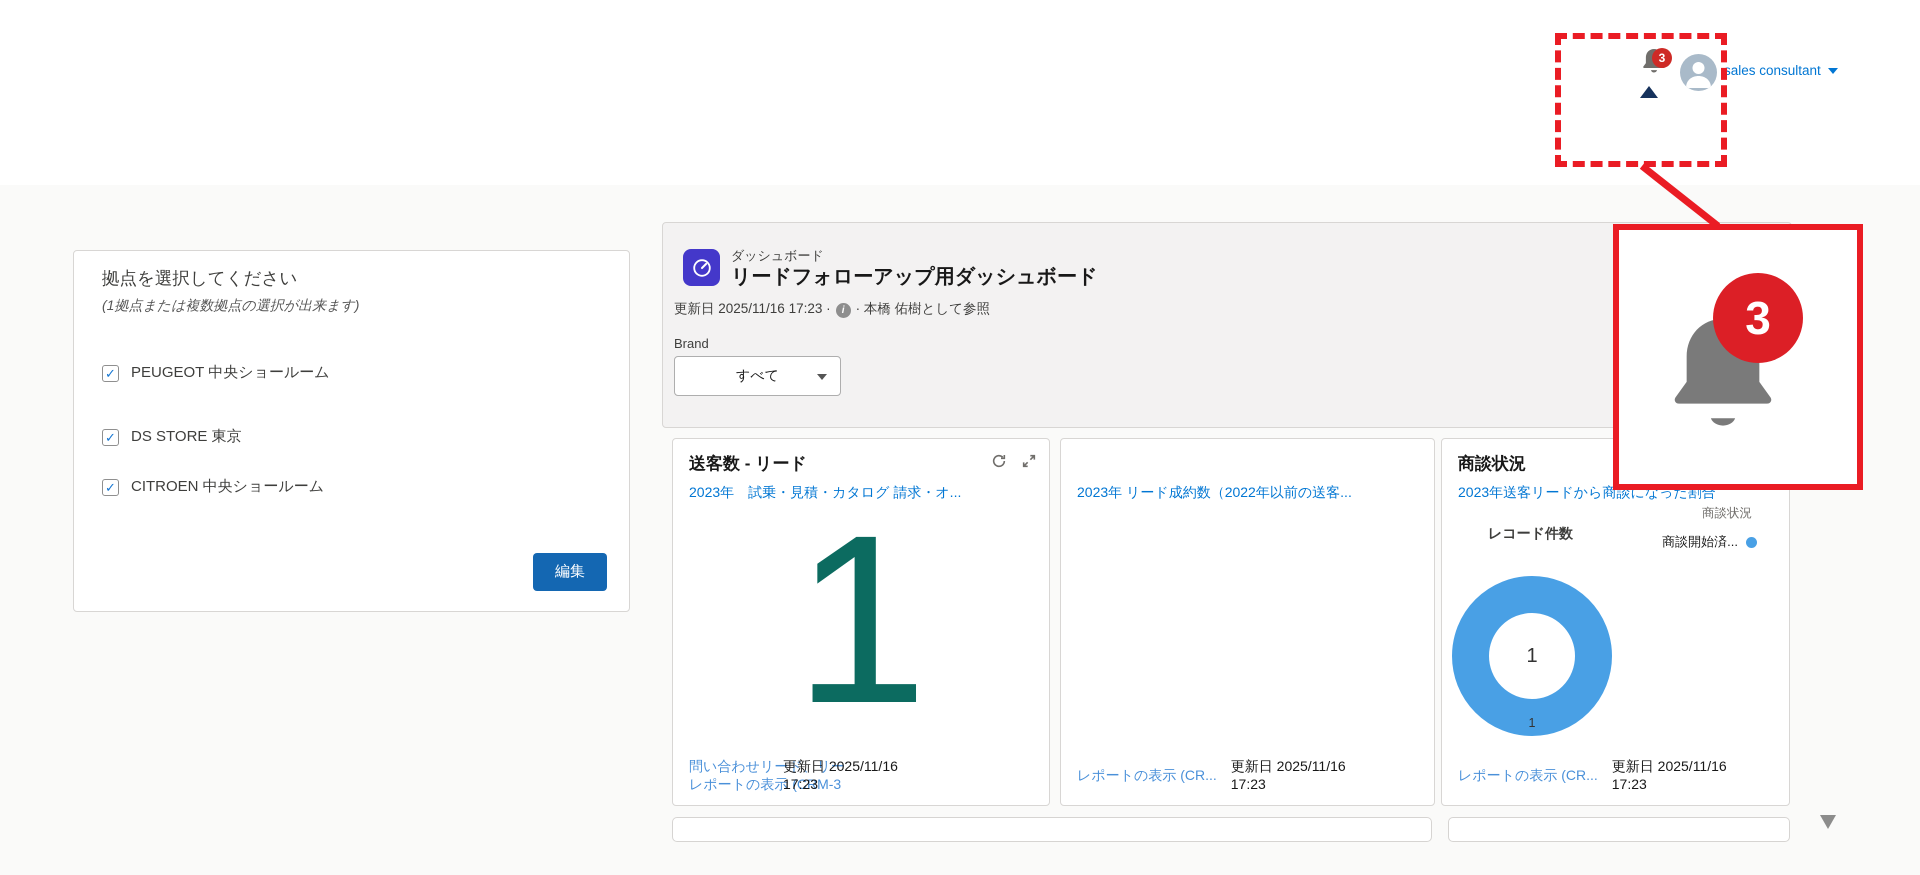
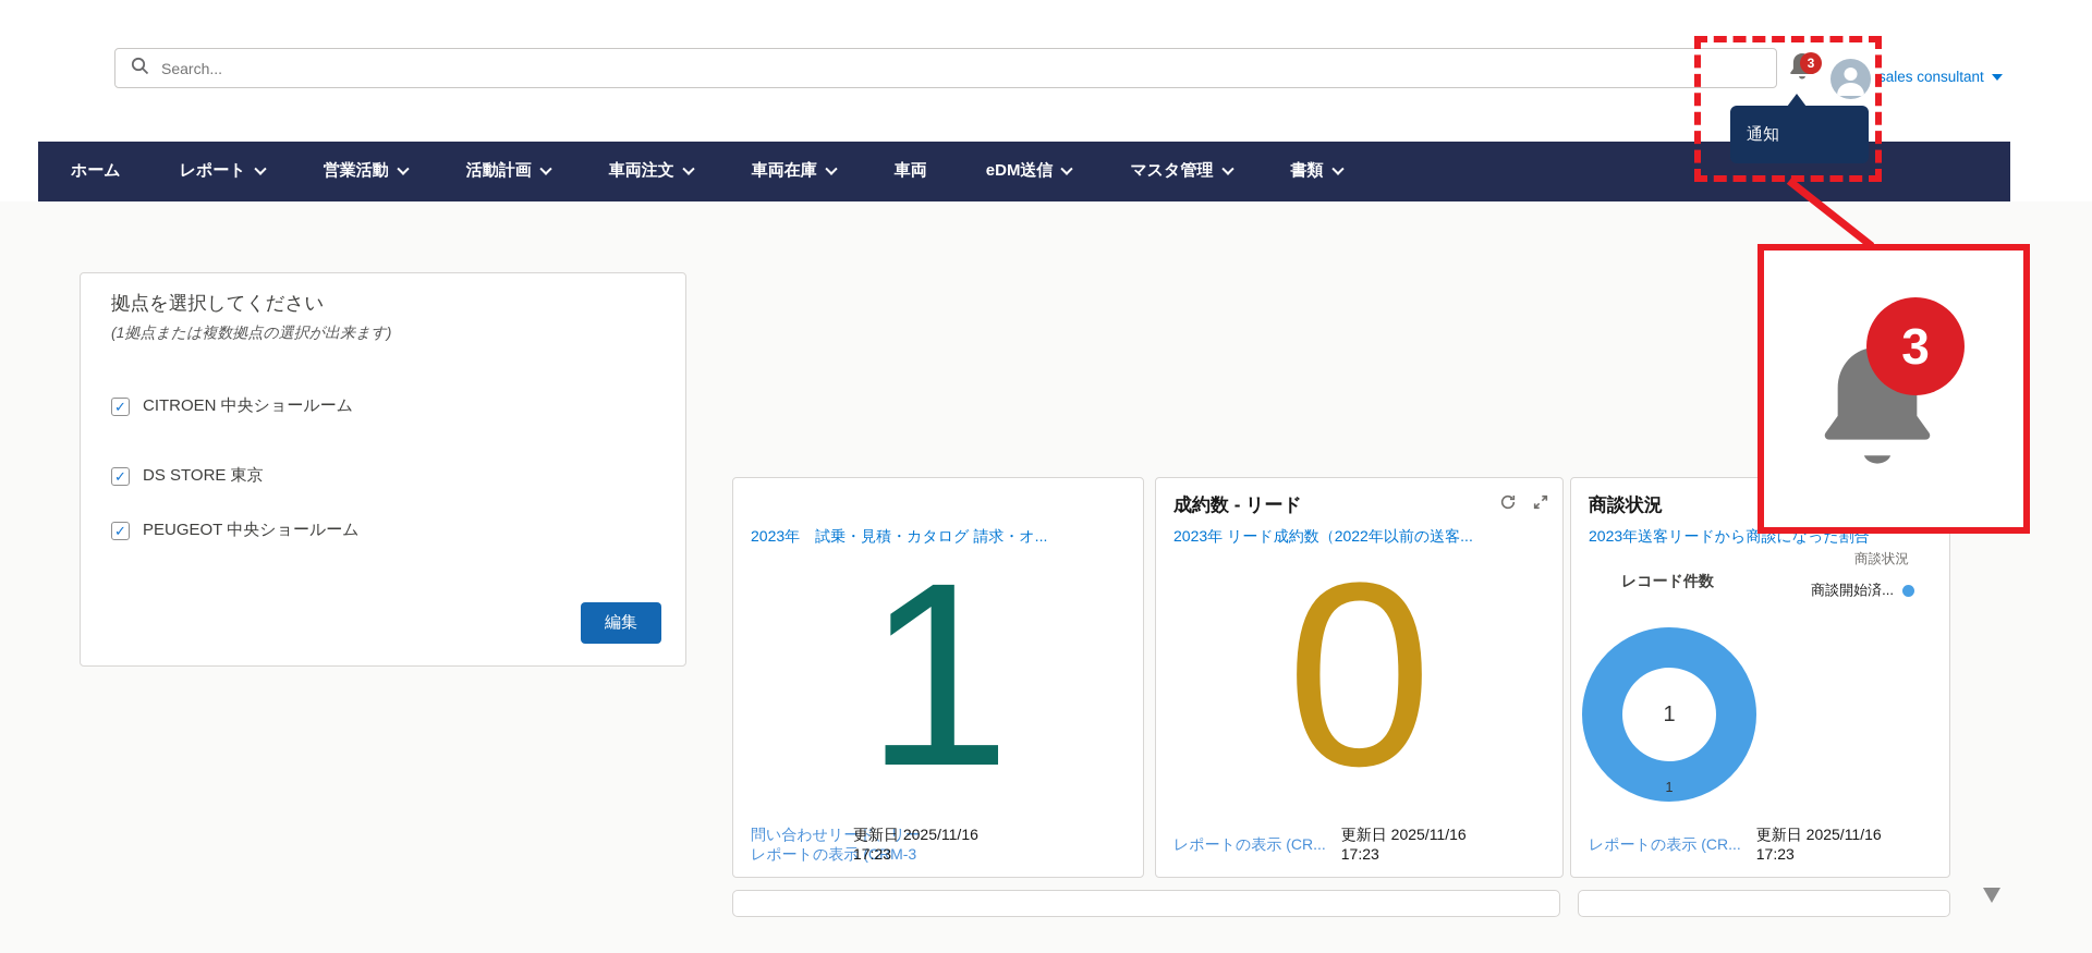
+ Search...
  3
  sales consultant
+ ホーム
+ レポート
+ 営業活動
+ 活動計画
+ 車両注文
+ 車両在庫
+ 車両
+ eDM送信
+ マスタ管理
+ 書類
  拠点を選択してください
  (1拠点または複数拠点の選択が出来ます)
  ✓
- PEUGEOT 中央ショールーム
+ CITROEN 中央ショールーム
  ✓
  DS STORE 東京
  ✓
- CITROEN 中央ショールーム
+ PEUGEOT 中央ショールーム
  編集
- ダッシュボード
- リードフォローアップ用ダッシュボード
- 更新日 2025/11/16 17:23 ·
- i
- · 本橋 佑樹として参照
- Brand
- すべて
- 送客数 - リード
  2023年 試乗・見積・カタログ 請求・オ...
  1
  問い合わせリード、リー
  レポートの表示 (CRM-3
  更新日 2025/11/16
  17:23
+ 成約数 - リード
  2023年 リード成約数（2022年以前の送客...
+ 0
  レポートの表示 (CR...
  更新日 2025/11/16
  17:23
  商談状況
  2023年送客リードから商談になった割合
  レコード件数
  商談状況
  商談開始済...
  1
  1
  レポートの表示 (CR...
  更新日 2025/11/16
  17:23
+ 通知
  3
